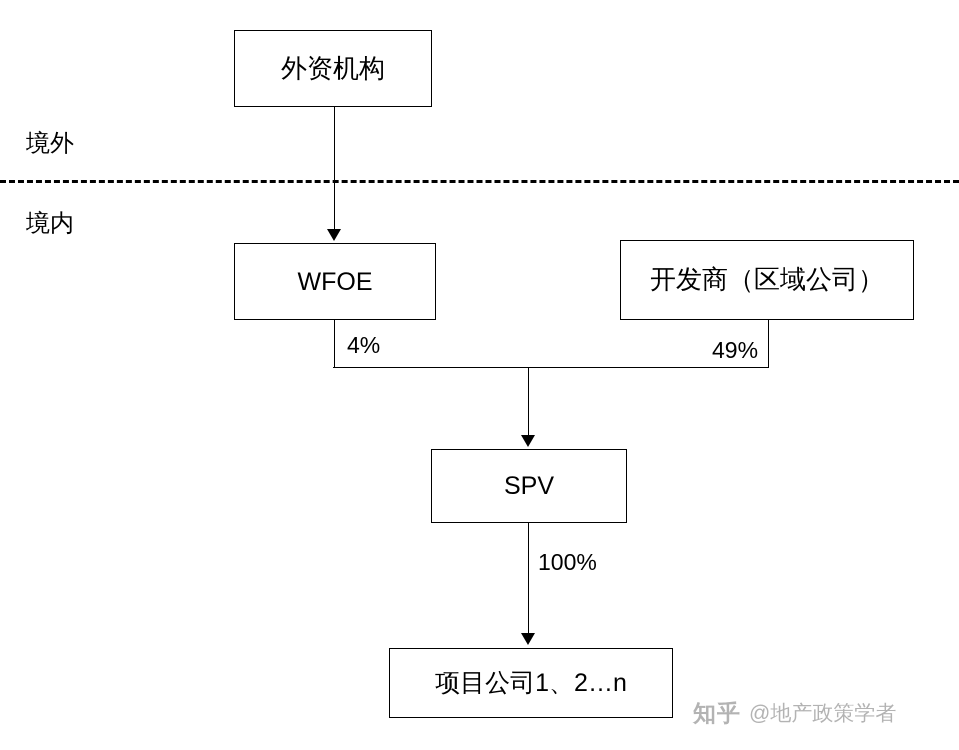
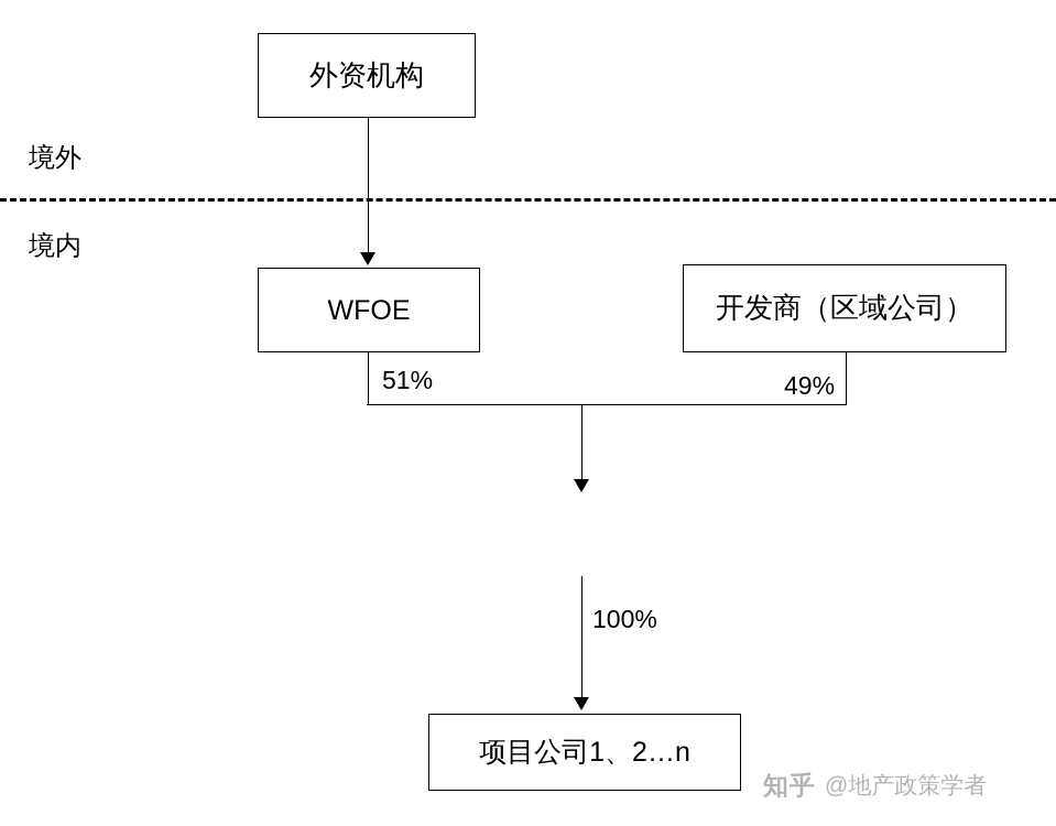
  外资机构
  WFOE
  开发商（区域公司）
- SPV
  项目公司1、2…n
  境外
  境内
- 4%
+ 51%
  49%
  100%
  知乎
  @地产政策学者
